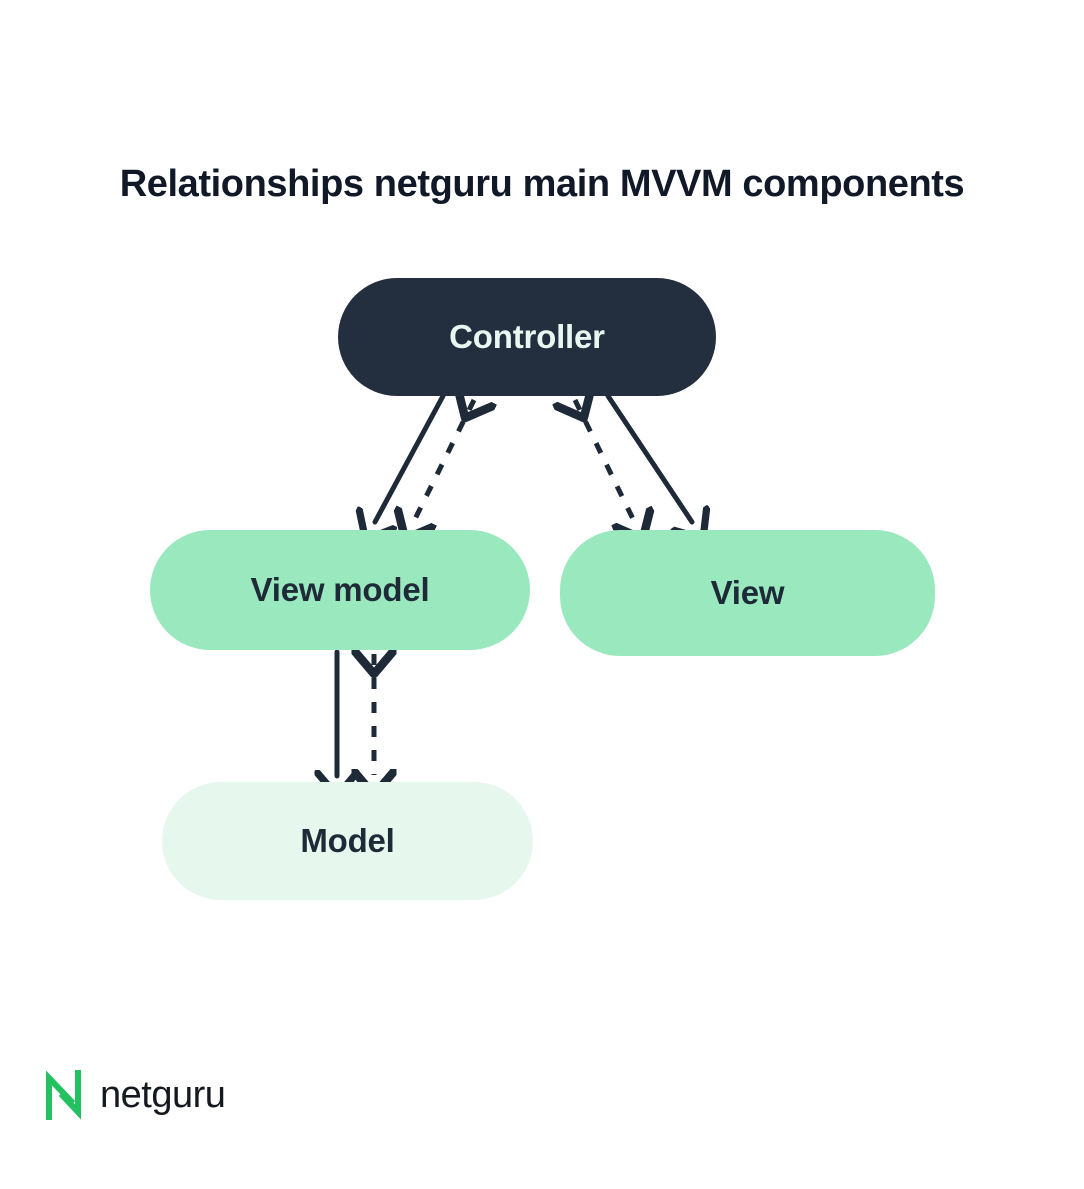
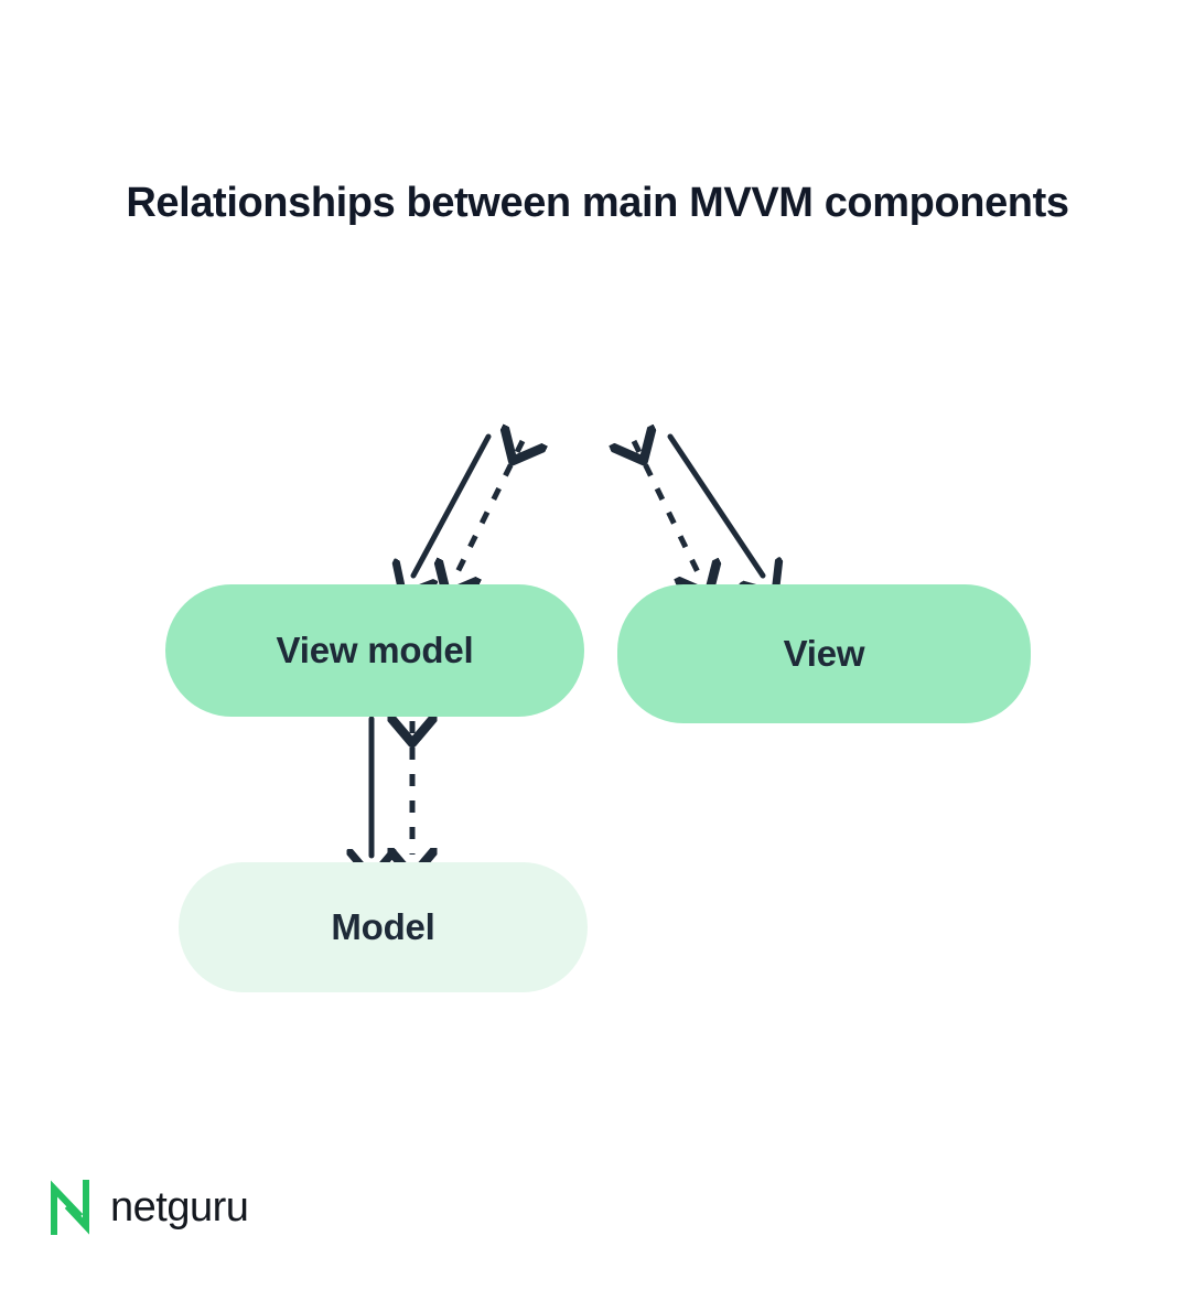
- Relationships netguru main MVVM components
+ Relationships between main MVVM components
- Controller
  View model
  View
  Model
  netguru
